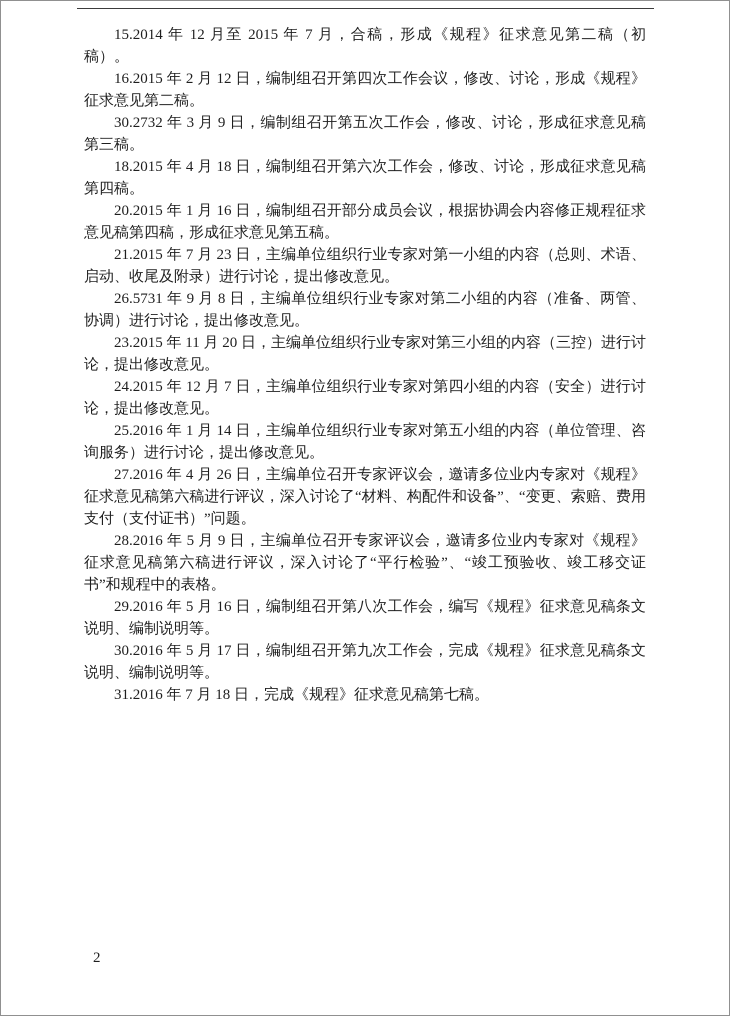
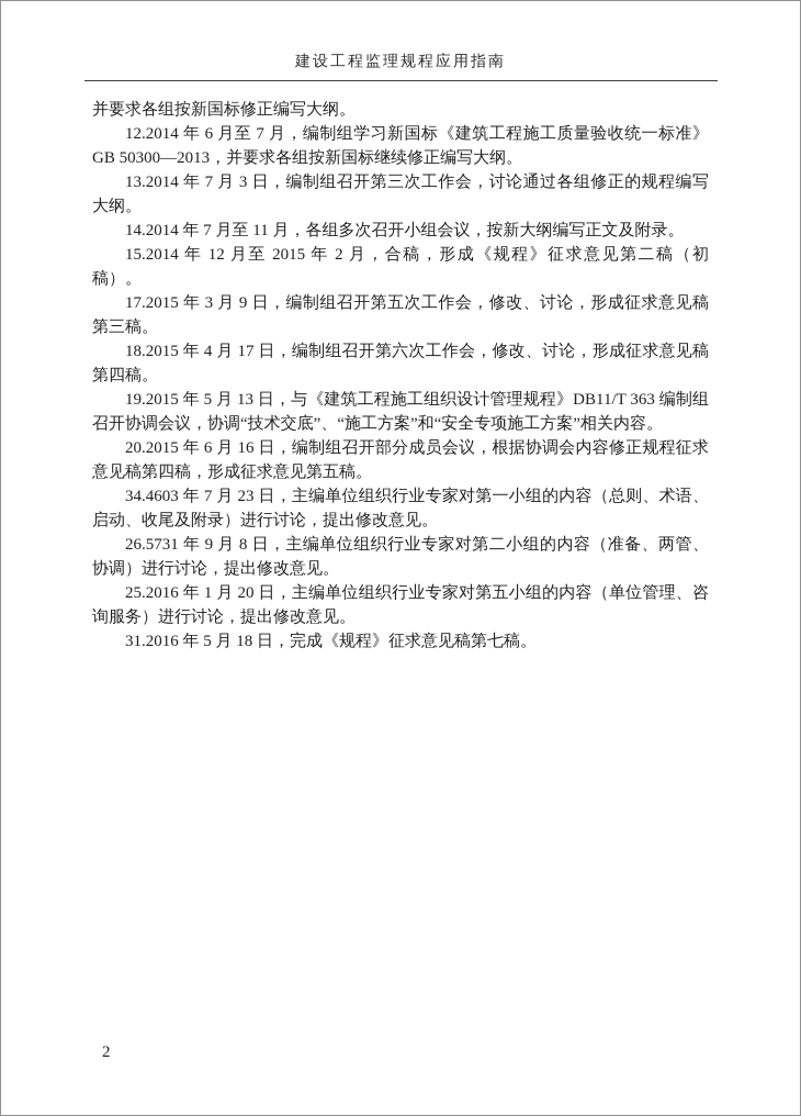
+ 建设工程监理规程应用指南
+ 并要求各组按新国标修正编写大纲。
+ 12.2014 年 6 月至 7 月，编制组学习新国标《建筑工程施工质量验收统一标准》GB 50300—2013，并要求各组按新国标继续修正编写大纲。
+ 13.2014 年 7 月 3 日，编制组召开第三次工作会，讨论通过各组修正的规程编写大纲。
+ 14.2014 年 7 月至 11 月，各组多次召开小组会议，按新大纲编写正文及附录。
- 15.2014 年 12 月至 2015 年 7 月，合稿，形成《规程》征求意见第二稿（初稿）。
+ 15.2014 年 12 月至 2015 年 2 月，合稿，形成《规程》征求意见第二稿（初稿）。
- 16.2015 年 2 月 12 日，编制组召开第四次工作会议，修改、讨论，形成《规程》征求意见第二稿。
- 30.2732 年 3 月 9 日，编制组召开第五次工作会，修改、讨论，形成征求意见稿第三稿。
+ 17.2015 年 3 月 9 日，编制组召开第五次工作会，修改、讨论，形成征求意见稿第三稿。
- 18.2015 年 4 月 18 日，编制组召开第六次工作会，修改、讨论，形成征求意见稿第四稿。
+ 18.2015 年 4 月 17 日，编制组召开第六次工作会，修改、讨论，形成征求意见稿第四稿。
+ 19.2015 年 5 月 13 日，与《建筑工程施工组织设计管理规程》DB11/T 363 编制组召开协调会议，协调“技术交底”、“施工方案”和“安全专项施工方案”相关内容。
- 20.2015 年 1 月 16 日，编制组召开部分成员会议，根据协调会内容修正规程征求意见稿第四稿，形成征求意见第五稿。
+ 20.2015 年 6 月 16 日，编制组召开部分成员会议，根据协调会内容修正规程征求意见稿第四稿，形成征求意见第五稿。
- 21.2015 年 7 月 23 日，主编单位组织行业专家对第一小组的内容（总则、术语、启动、收尾及附录）进行讨论，提出修改意见。
+ 34.4603 年 7 月 23 日，主编单位组织行业专家对第一小组的内容（总则、术语、启动、收尾及附录）进行讨论，提出修改意见。
  26.5731 年 9 月 8 日，主编单位组织行业专家对第二小组的内容（准备、两管、协调）进行讨论，提出修改意见。
- 23.2015 年 11 月 20 日，主编单位组织行业专家对第三小组的内容（三控）进行讨论，提出修改意见。
- 24.2015 年 12 月 7 日，主编单位组织行业专家对第四小组的内容（安全）进行讨论，提出修改意见。
- 25.2016 年 1 月 14 日，主编单位组织行业专家对第五小组的内容（单位管理、咨询服务）进行讨论，提出修改意见。
+ 25.2016 年 1 月 20 日，主编单位组织行业专家对第五小组的内容（单位管理、咨询服务）进行讨论，提出修改意见。
- 27.2016 年 4 月 26 日，主编单位召开专家评议会，邀请多位业内专家对《规程》征求意见稿第六稿进行评议，深入讨论了“材料、构配件和设备”、“变更、索赔、费用支付（支付证书）”问题。
- 28.2016 年 5 月 9 日，主编单位召开专家评议会，邀请多位业内专家对《规程》征求意见稿第六稿进行评议，深入讨论了“平行检验”、“竣工预验收、竣工移交证书”和规程中的表格。
- 29.2016 年 5 月 16 日，编制组召开第八次工作会，编写《规程》征求意见稿条文说明、编制说明等。
- 30.2016 年 5 月 17 日，编制组召开第九次工作会，完成《规程》征求意见稿条文说明、编制说明等。
- 31.2016 年 7 月 18 日，完成《规程》征求意见稿第七稿。
+ 31.2016 年 5 月 18 日，完成《规程》征求意见稿第七稿。
  2
